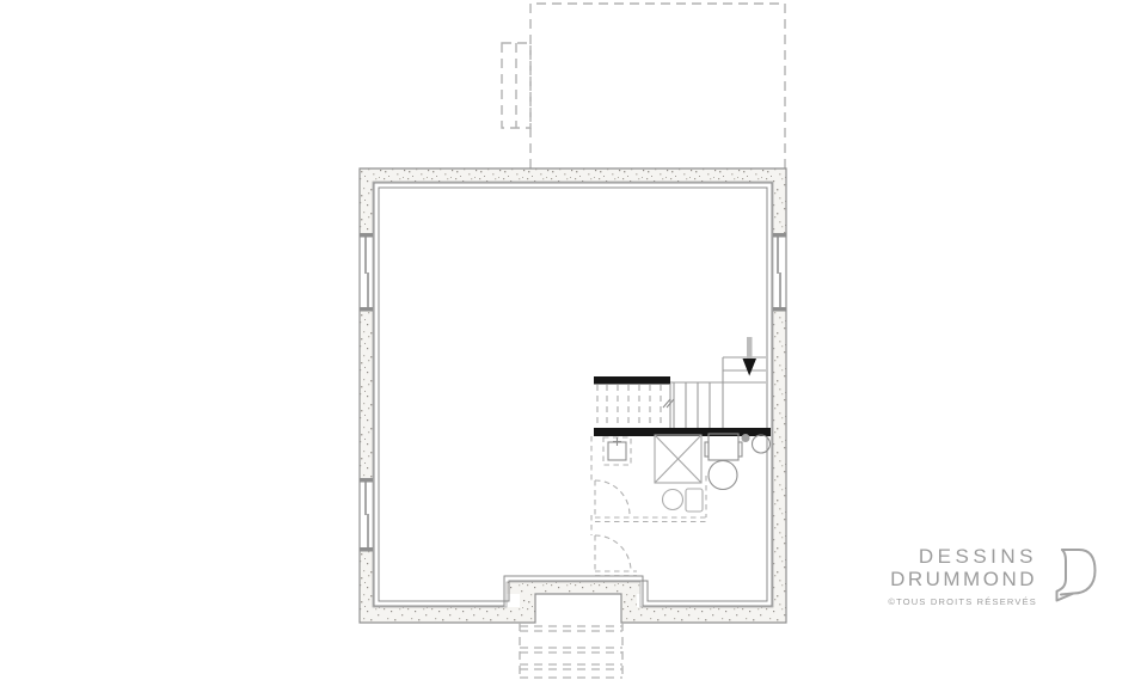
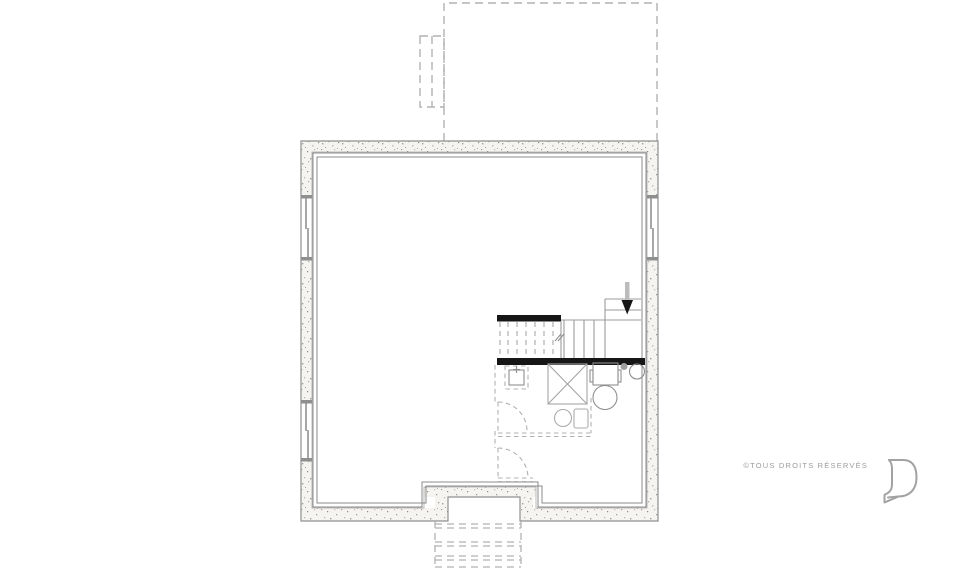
- DESSINS
- DRUMMOND
  ©TOUS DROITS RÉSERVÉS
